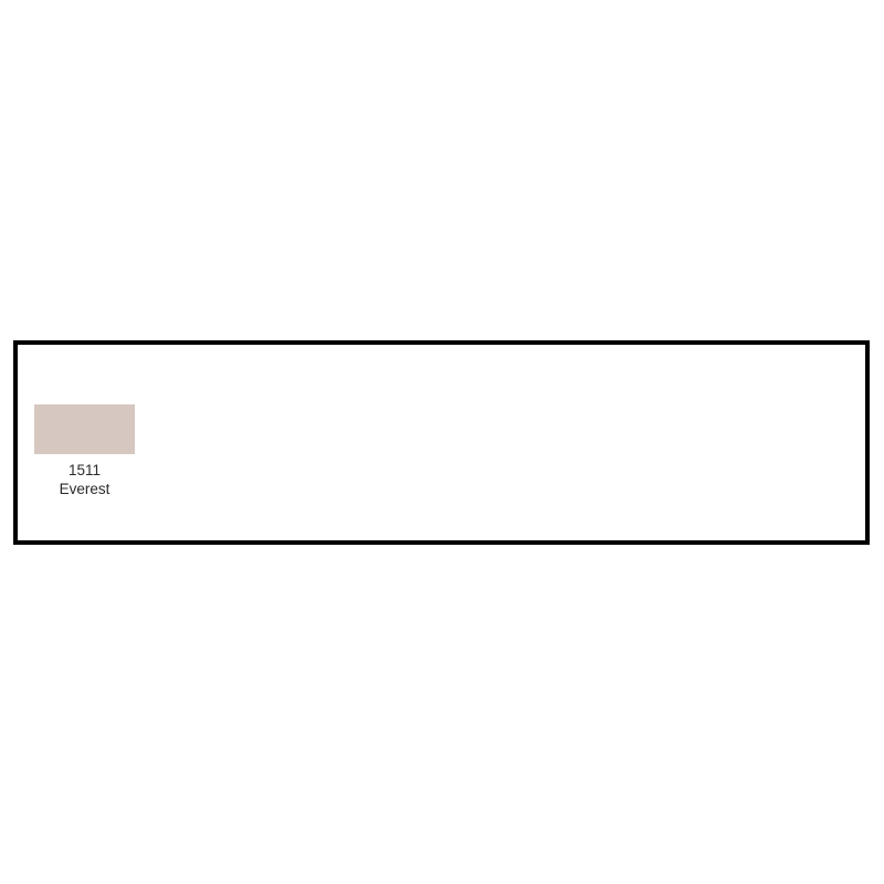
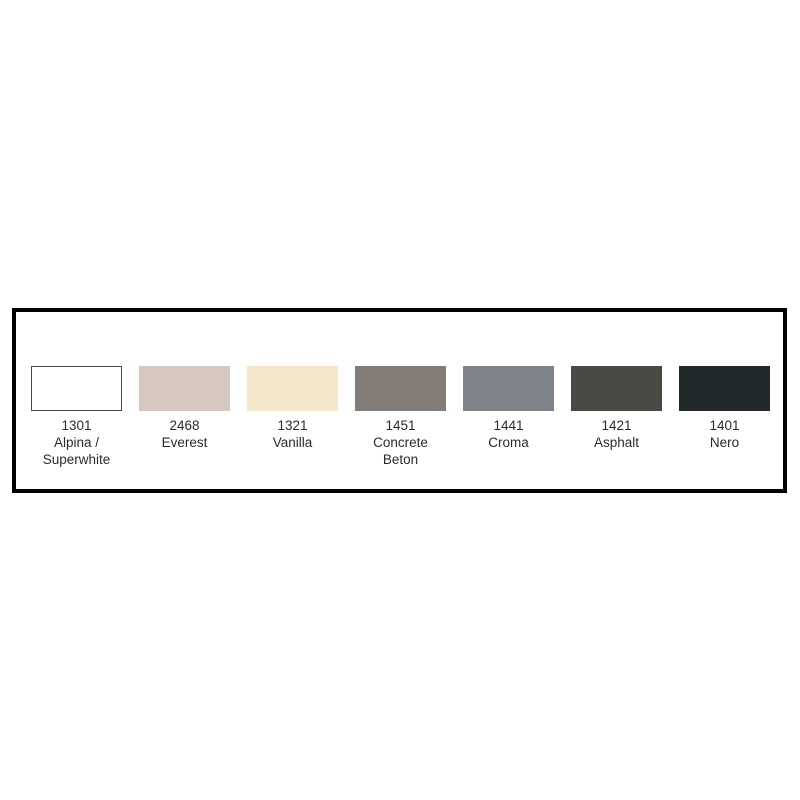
+ 1301
+ Alpina /
+ Superwhite
- 1511
+ 2468
  Everest
+ 1321
+ Vanilla
+ 1451
+ Concrete
+ Beton
+ 1441
+ Croma
+ 1421
+ Asphalt
+ 1401
+ Nero
